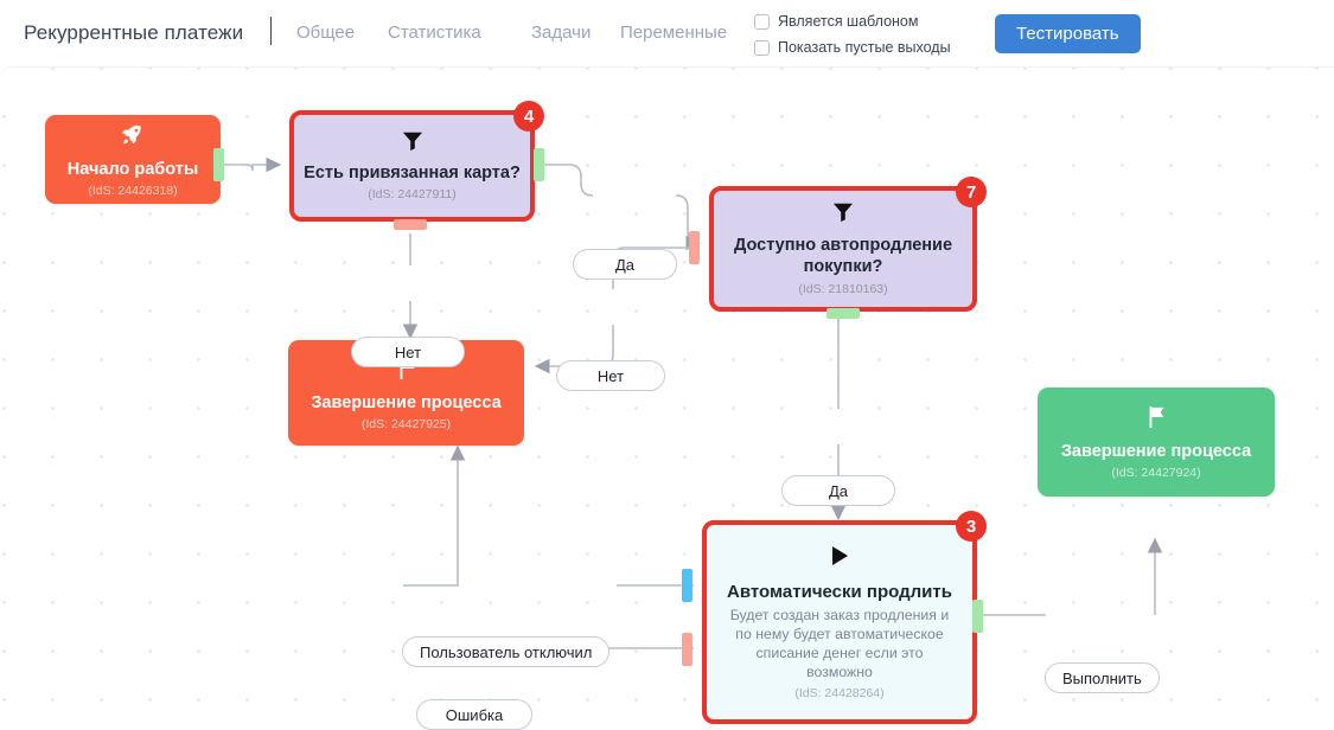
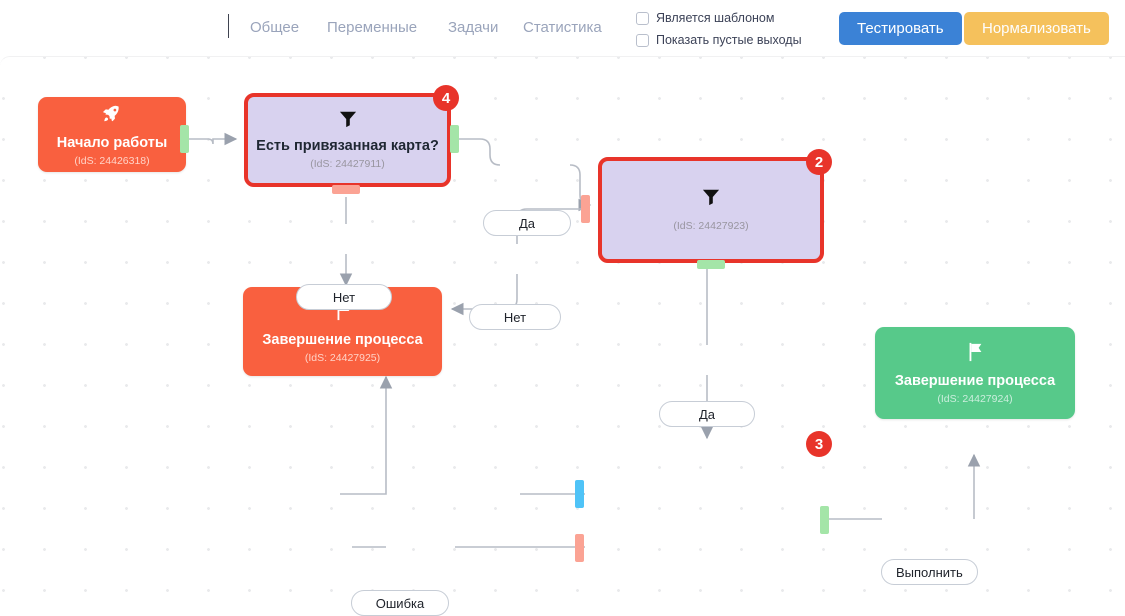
- Рекуррентные платежи
  Общее
- Статистика
+ Переменные
  Задачи
- Переменные
+ Статистика
  Является шаблоном
  Показать пустые выходы
  Тестировать
+ Нормализовать
  Начало работы
  (IdS: 24426318)
  Есть привязанная карта?
  (IdS: 24427911)
  4
- Доступно автопродление покупки?
- (IdS: 21810163)
+ (IdS: 24427923)
- 7
+ 2
  Завершение процесса
  (IdS: 24427925)
  Завершение процесса
  (IdS: 24427924)
- Автоматически продлить
- Будет создан заказ продления и по нему будет автоматическое списание денег если это возможно
- (IdS: 24428264)
  3
  Да
  Нет
  Нет
  Да
- Пользователь отключил
  Ошибка
  Выполнить
